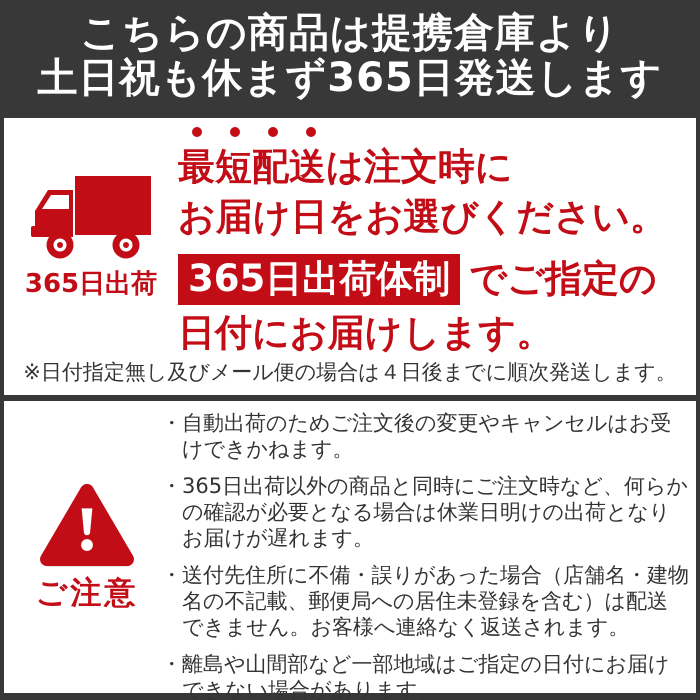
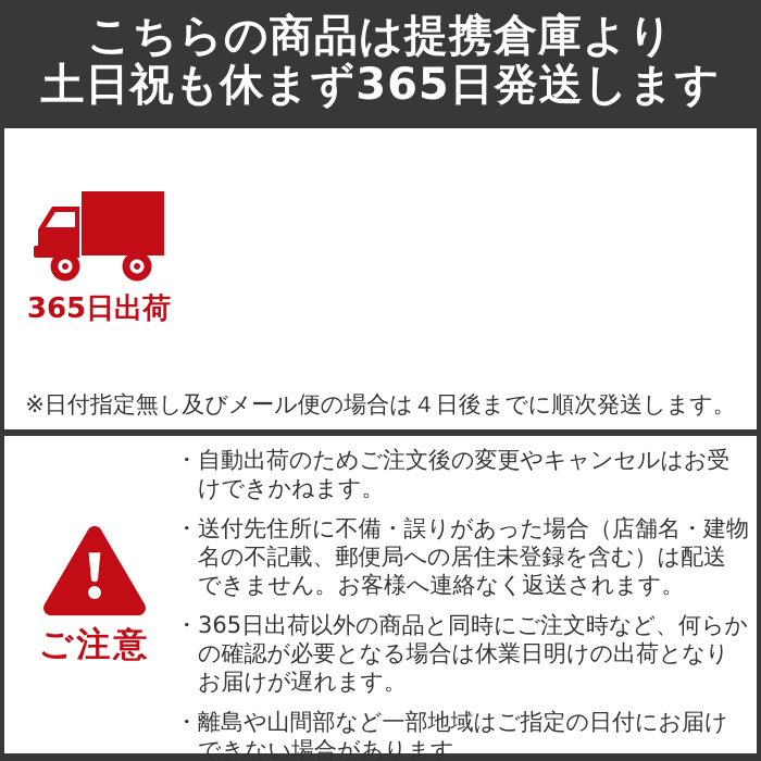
  こちらの商品は提携倉庫より
  土日祝も休まず365日発送します
  365日出荷
- 最短配送は注文時に
- お届け日をお選びください。
- 365日出荷体制
- でご指定の
- 日付にお届けします。
  ※日付指定無し及びメール便の場合は４日後までに順次発送します。
  ご注意
  ・
  自動出荷のためご注文後の変更やキャンセルはお受けできかねます。
  ・
- 365日出荷以外の商品と同時にご注文時など、何らかの確認が必要となる場合は休業日明けの出荷となりお届けが遅れます。
+ 送付先住所に不備・誤りがあった場合（店舗名・建物名の不記載、郵便局への居住未登録を含む）は配送できません。お客様へ連絡なく返送されます。
  ・
- 送付先住所に不備・誤りがあった場合（店舗名・建物名の不記載、郵便局への居住未登録を含む）は配送できません。お客様へ連絡なく返送されます。
+ 365日出荷以外の商品と同時にご注文時など、何らかの確認が必要となる場合は休業日明けの出荷となりお届けが遅れます。
  ・
  離島や山間部など一部地域はご指定の日付にお届けできない場合があります。
